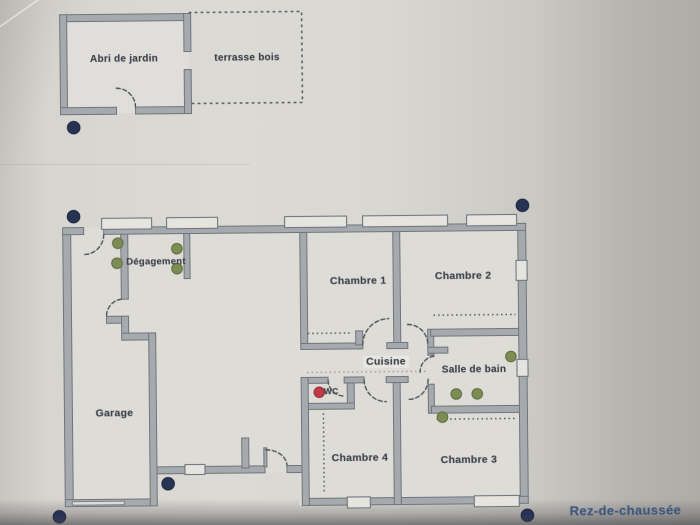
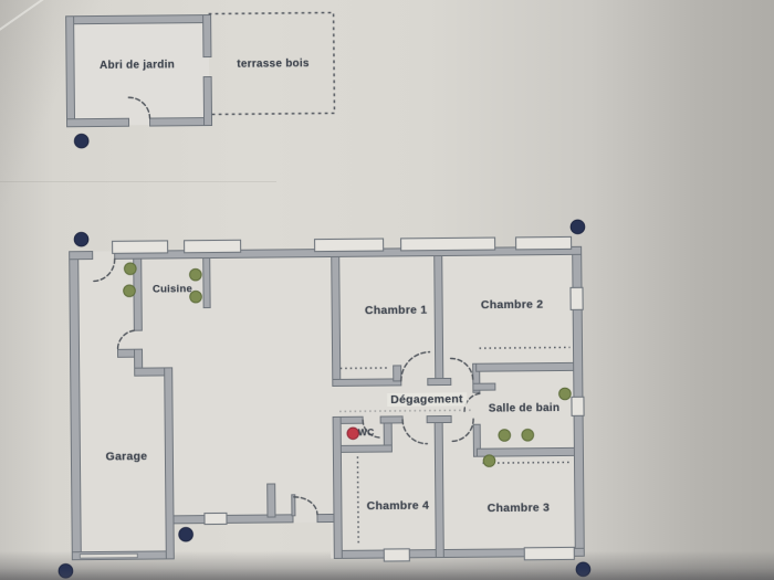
  Abri de jardin
  terrasse bois
- Dégagement
+ Cuisine
  Chambre 1
  Chambre 2
- Cuisine
+ Dégagement
  Salle de bain
  WC
  Garage
  Chambre 4
  Chambre 3
- Rez-de-chaussée
